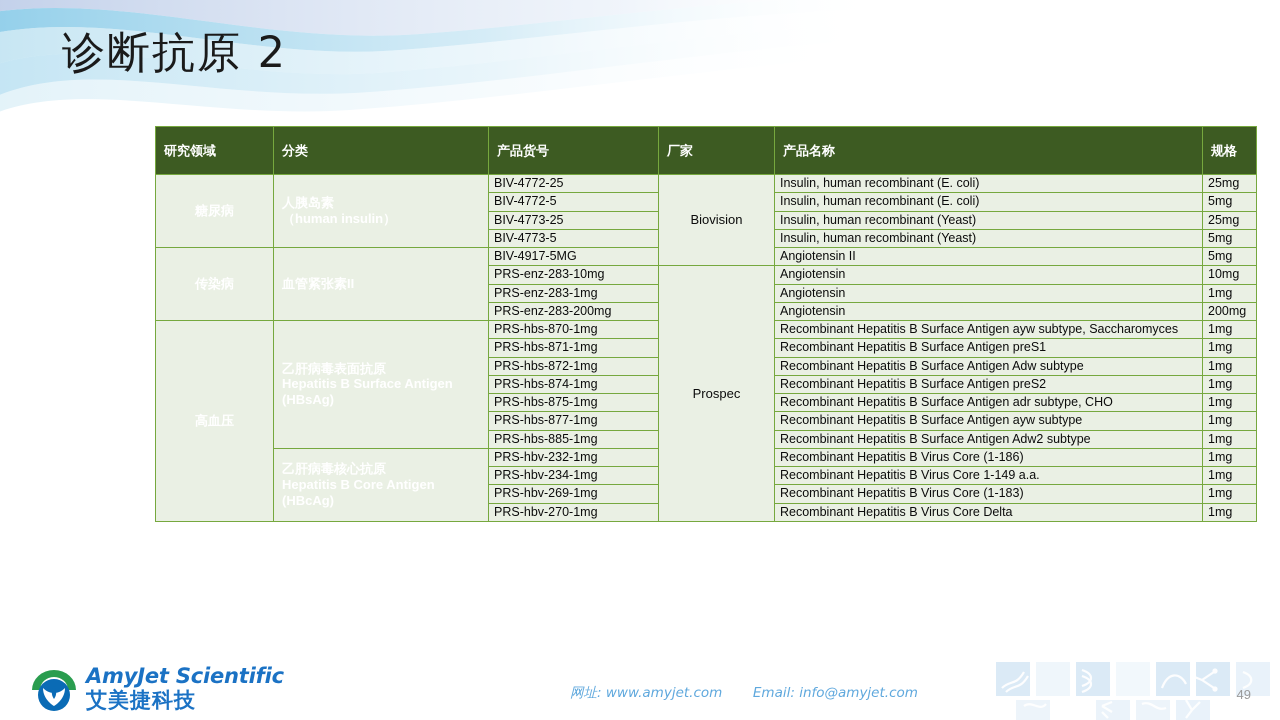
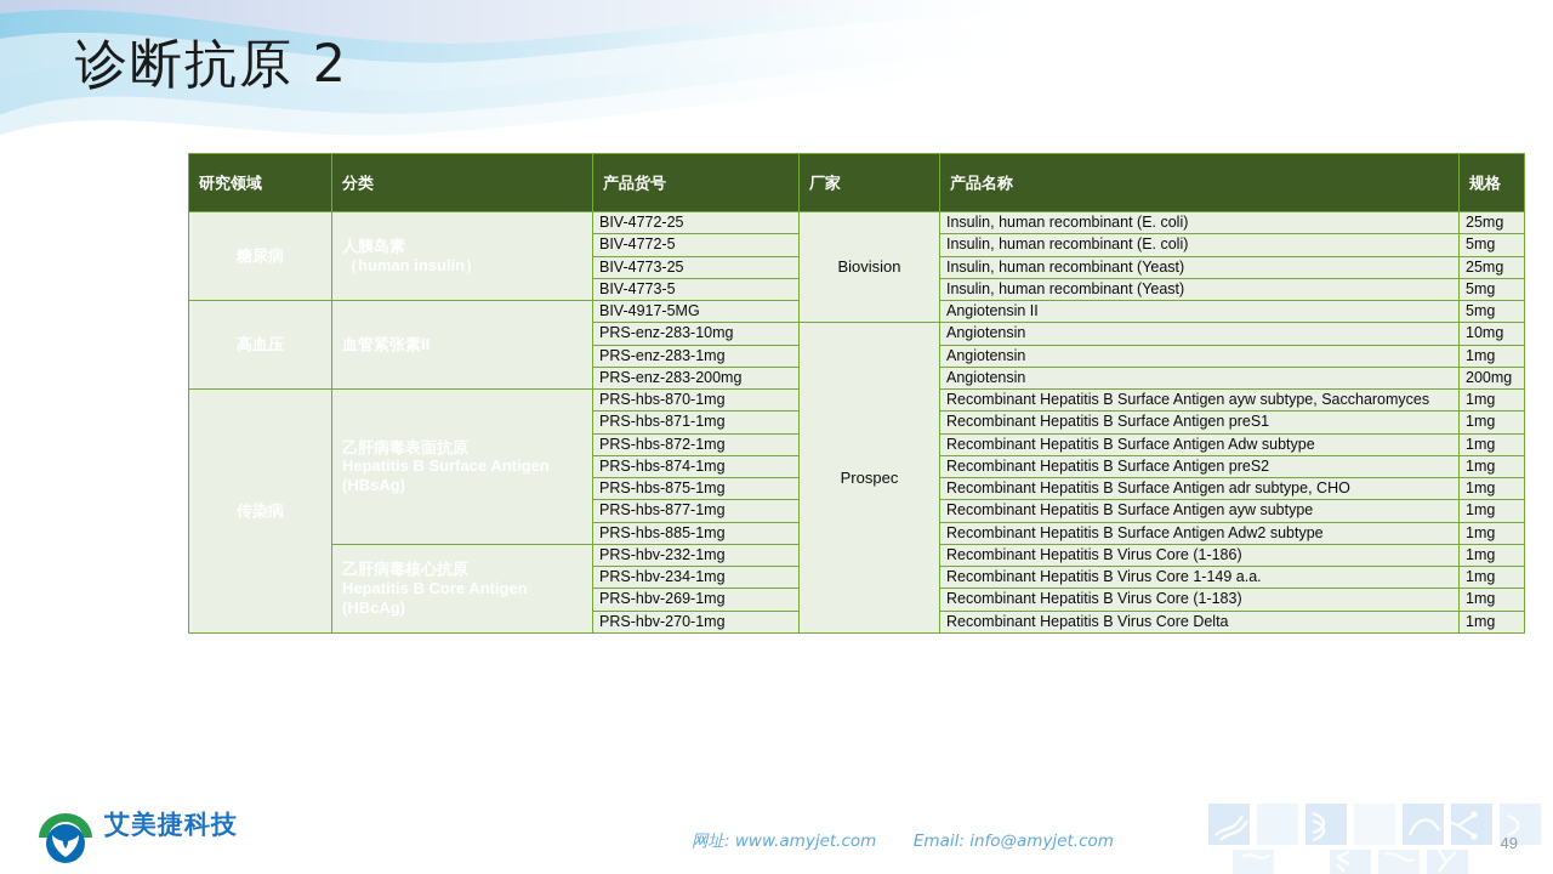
  诊断抗原 2
  研究领域	分类	产品货号	厂家	产品名称	规格
  糖尿病	人胰岛素 （human insulin）	BIV-4772-25	Biovision	Insulin, human recombinant (E. coli)	25mg
  BIV-4772-5	Insulin, human recombinant (E. coli)	5mg
  BIV-4773-25	Insulin, human recombinant (Yeast)	25mg
  BIV-4773-5	Insulin, human recombinant (Yeast)	5mg
- 传染病	血管紧张素II	BIV-4917-5MG	Angiotensin II	5mg
+ 高血压	血管紧张素II	BIV-4917-5MG	Angiotensin II	5mg
  PRS-enz-283-10mg	Prospec	Angiotensin	10mg
  PRS-enz-283-1mg	Angiotensin	1mg
  PRS-enz-283-200mg	Angiotensin	200mg
- 高血压	乙肝病毒表面抗原 Hepatitis B Surface Antigen (HBsAg)	PRS-hbs-870-1mg	Recombinant Hepatitis B Surface Antigen ayw subtype, Saccharomyces	1mg
+ 传染病	乙肝病毒表面抗原 Hepatitis B Surface Antigen (HBsAg)	PRS-hbs-870-1mg	Recombinant Hepatitis B Surface Antigen ayw subtype, Saccharomyces	1mg
  PRS-hbs-871-1mg	Recombinant Hepatitis B Surface Antigen preS1	1mg
  PRS-hbs-872-1mg	Recombinant Hepatitis B Surface Antigen Adw subtype	1mg
  PRS-hbs-874-1mg	Recombinant Hepatitis B Surface Antigen preS2	1mg
  PRS-hbs-875-1mg	Recombinant Hepatitis B Surface Antigen adr subtype, CHO	1mg
  PRS-hbs-877-1mg	Recombinant Hepatitis B Surface Antigen ayw subtype	1mg
  PRS-hbs-885-1mg	Recombinant Hepatitis B Surface Antigen Adw2 subtype	1mg
  乙肝病毒核心抗原 Hepatitis B Core Antigen (HBcAg)	PRS-hbv-232-1mg	Recombinant Hepatitis B Virus Core (1-186)	1mg
  PRS-hbv-234-1mg	Recombinant Hepatitis B Virus Core 1-149 a.a.	1mg
  PRS-hbv-269-1mg	Recombinant Hepatitis B Virus Core (1-183)	1mg
  PRS-hbv-270-1mg	Recombinant Hepatitis B Virus Core Delta	1mg
- AmyJet Scientific
  艾美捷科技
  网址: www.amyjet.com Email: info@amyjet.com
  49
